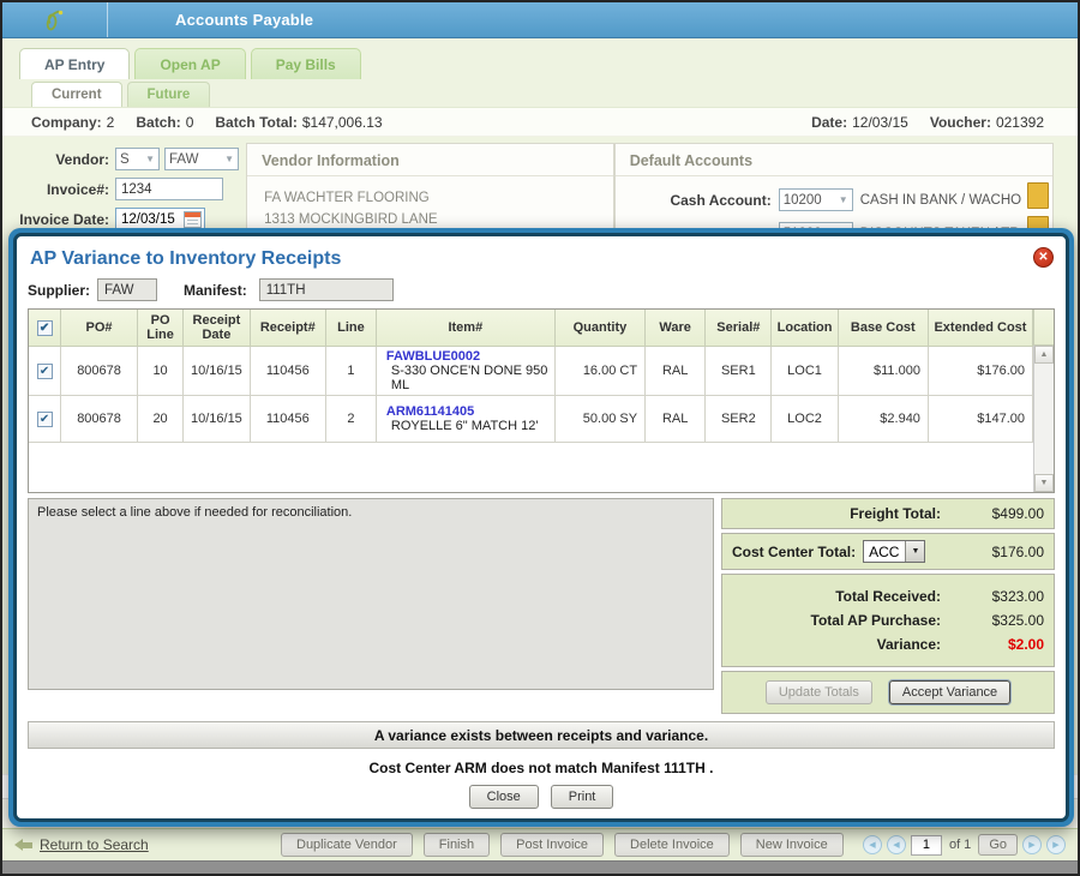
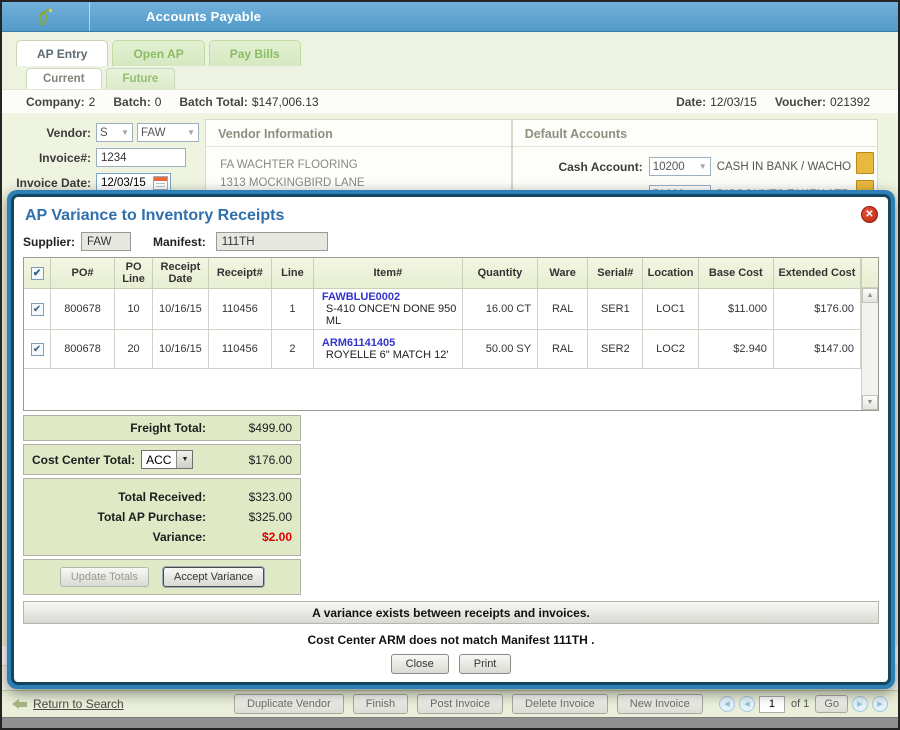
  Accounts Payable
  AP Entry
  Open AP
  Pay Bills
  Current
  Future
  Company:
  2
  Batch:
  0
  Batch Total:
  $147,006.13
  Date:
  12/03/15
  Voucher:
  021392
  Vendor:
  S
  ▼
  FAW
  ▼
  Invoice#:
  1234
  Invoice Date:
  12/03/15
  Vendor Information
  FA WACHTER FLOORING
  1313 MOCKINGBIRD LANE
  Default Accounts
  Cash Account:
  10200
  ▼
  CASH IN BANK / WACHO
  ✕
  AP Variance to Inventory Receipts
  Supplier:
  FAW
  Manifest:
  111TH
  	PO#	PO Line	Receipt Date	Receipt#	Line	Item#	Quantity	Ware	Serial#	Location	Base Cost	Extended Cost
- 	800678	10	10/16/15	110456	1	FAWBLUE0002 S-330 ONCE'N DONE 950 ML	16.00 CT	RAL	SER1	LOC1	$11.000	$176.00
+ 	800678	10	10/16/15	110456	1	FAWBLUE0002 S-410 ONCE'N DONE 950 ML	16.00 CT	RAL	SER1	LOC1	$11.000	$176.00
  	800678	20	10/16/15	110456	2	ARM61141405 ROYELLE 6" MATCH 12'	50.00 SY	RAL	SER2	LOC2	$2.940	$147.00
- Please select a line above if needed for reconciliation.
  Freight Total:
  $499.00
  Cost Center Total:
  ACC
  $176.00
  Total Received:
  $323.00
  Total AP Purchase:
  $325.00
  Variance:
  $2.00
  Update Totals
  Accept Variance
- A variance exists between receipts and variance.
+ A variance exists between receipts and invoices.
  Cost Center ARM does not match Manifest 111TH .
  Close
  Print
  Return to Search
  Duplicate Vendor
  Finish
  Post Invoice
  Delete Invoice
  New Invoice
  1
  of 1
  Go
